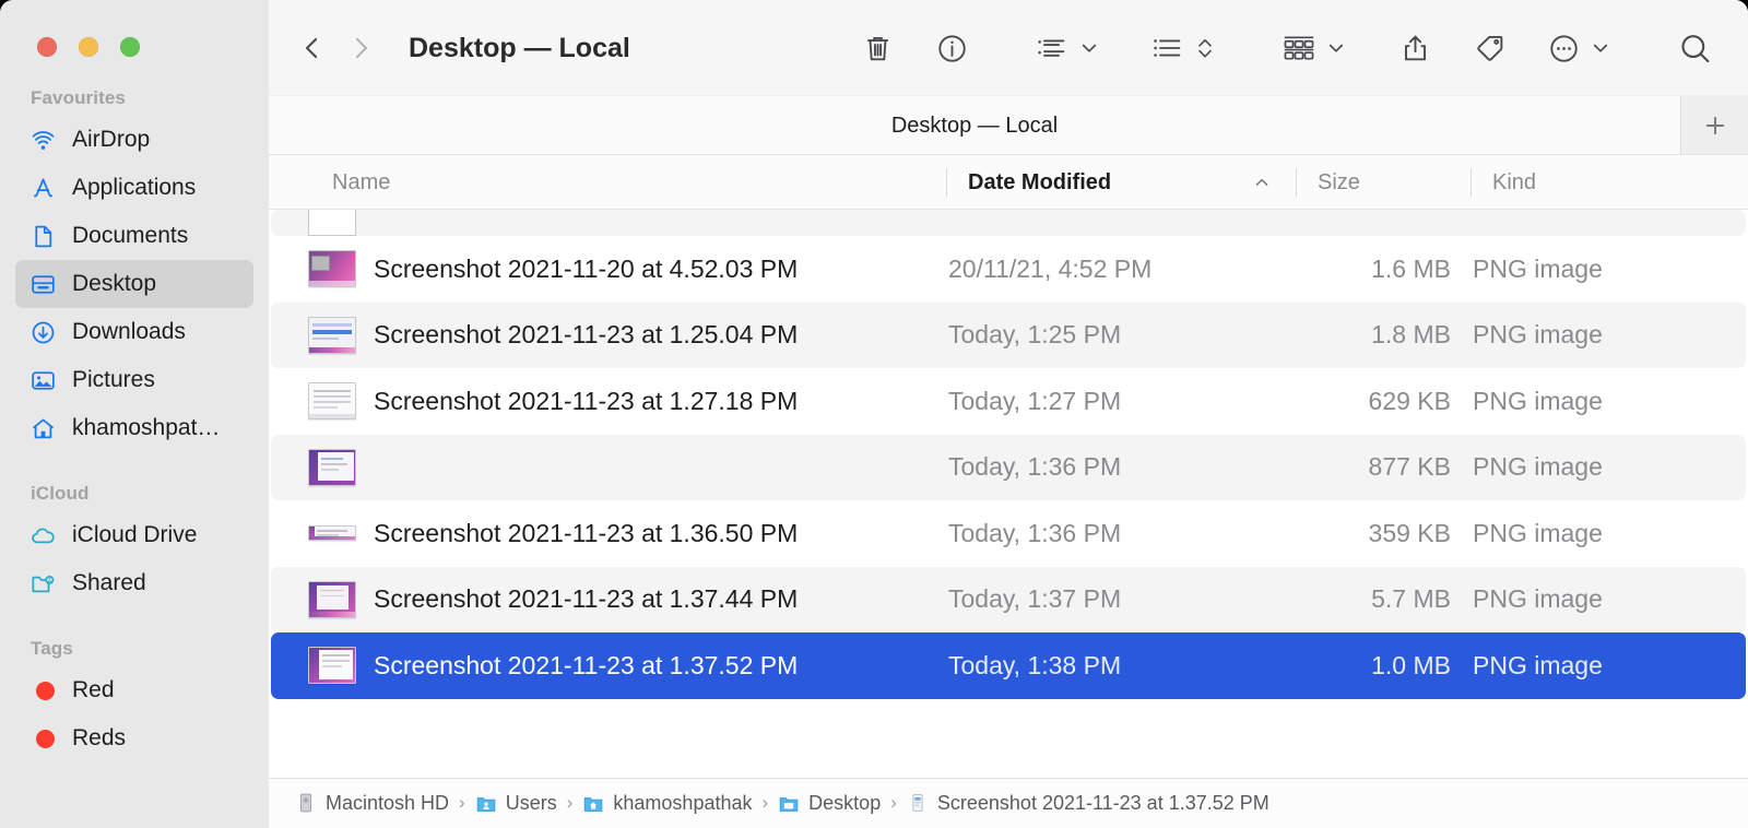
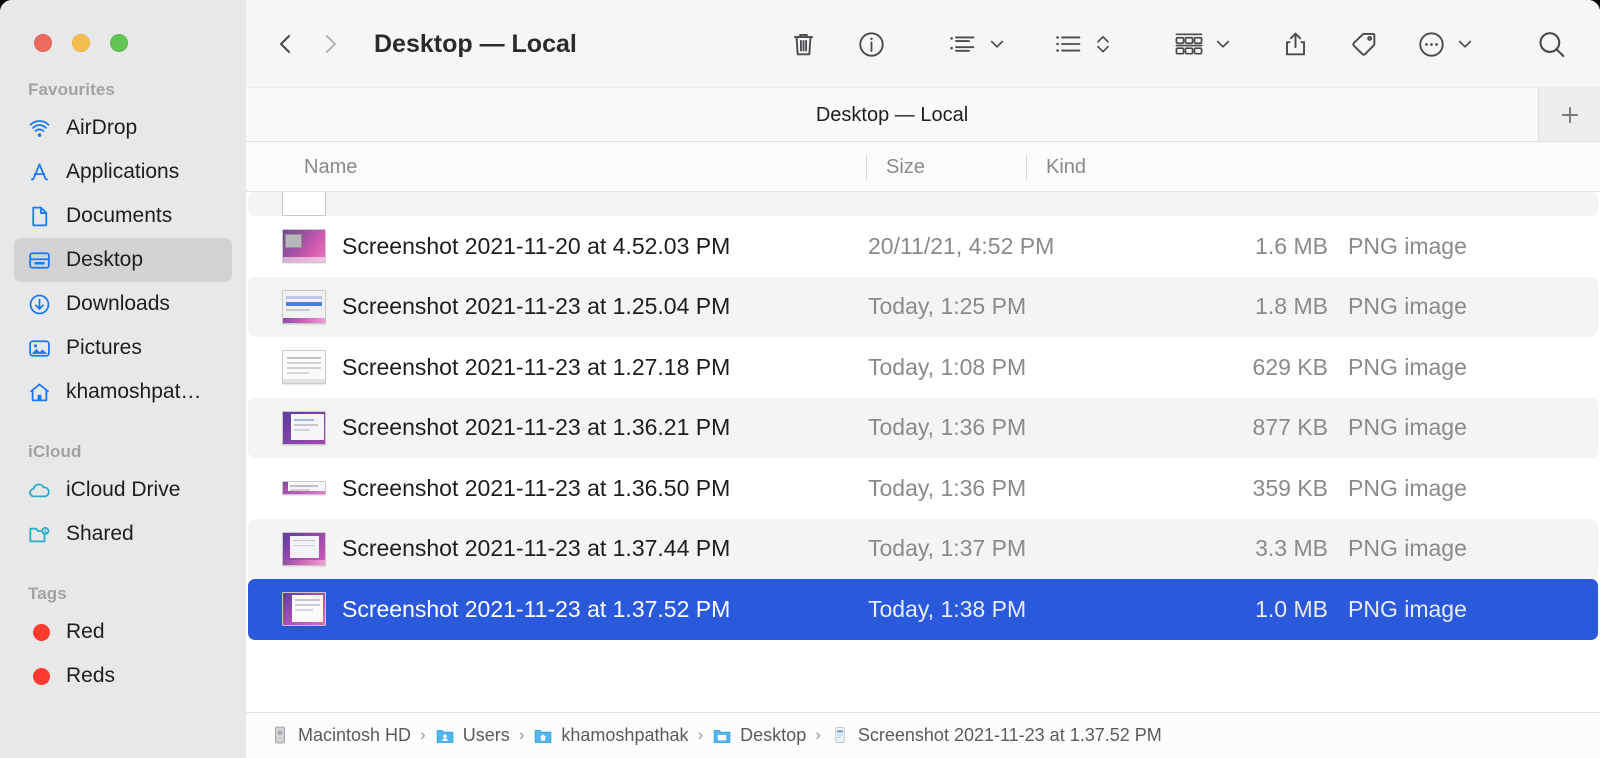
  Favourites
  AirDrop
  Applications
  Documents
  Desktop
  Downloads
  Pictures
  khamoshpat…
  iCloud
  iCloud Drive
  Shared
  Tags
  Red
  Reds
  Desktop — Local
  Desktop — Local
  Name
- Date Modified
  Size
  Kind
  Screenshot 2021-11-20 at 4.52.03 PM
  20/11/21, 4:52 PM
  1.6 MB
  PNG image
  Screenshot 2021-11-23 at 1.25.04 PM
  Today, 1:25 PM
  1.8 MB
  PNG image
  Screenshot 2021-11-23 at 1.27.18 PM
- Today, 1:27 PM
+ Today, 1:08 PM
  629 KB
  PNG image
+ Screenshot 2021-11-23 at 1.36.21 PM
  Today, 1:36 PM
  877 KB
  PNG image
  Screenshot 2021-11-23 at 1.36.50 PM
  Today, 1:36 PM
  359 KB
  PNG image
  Screenshot 2021-11-23 at 1.37.44 PM
  Today, 1:37 PM
- 5.7 MB
+ 3.3 MB
  PNG image
  Screenshot 2021-11-23 at 1.37.52 PM
  Today, 1:38 PM
  1.0 MB
  PNG image
  Macintosh HD
  ›
  Users
  ›
  khamoshpathak
  ›
  Desktop
  ›
  Screenshot 2021-11-23 at 1.37.52 PM
